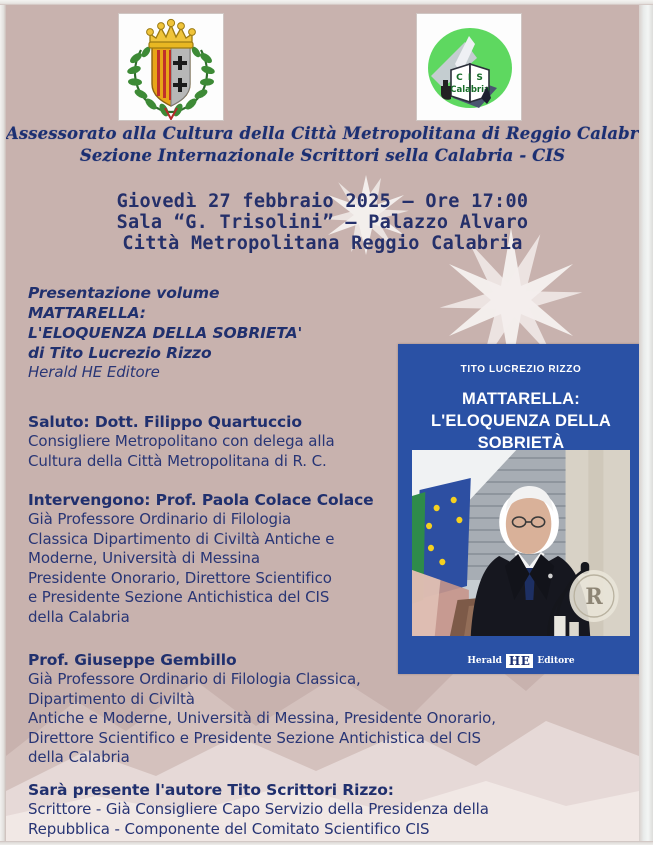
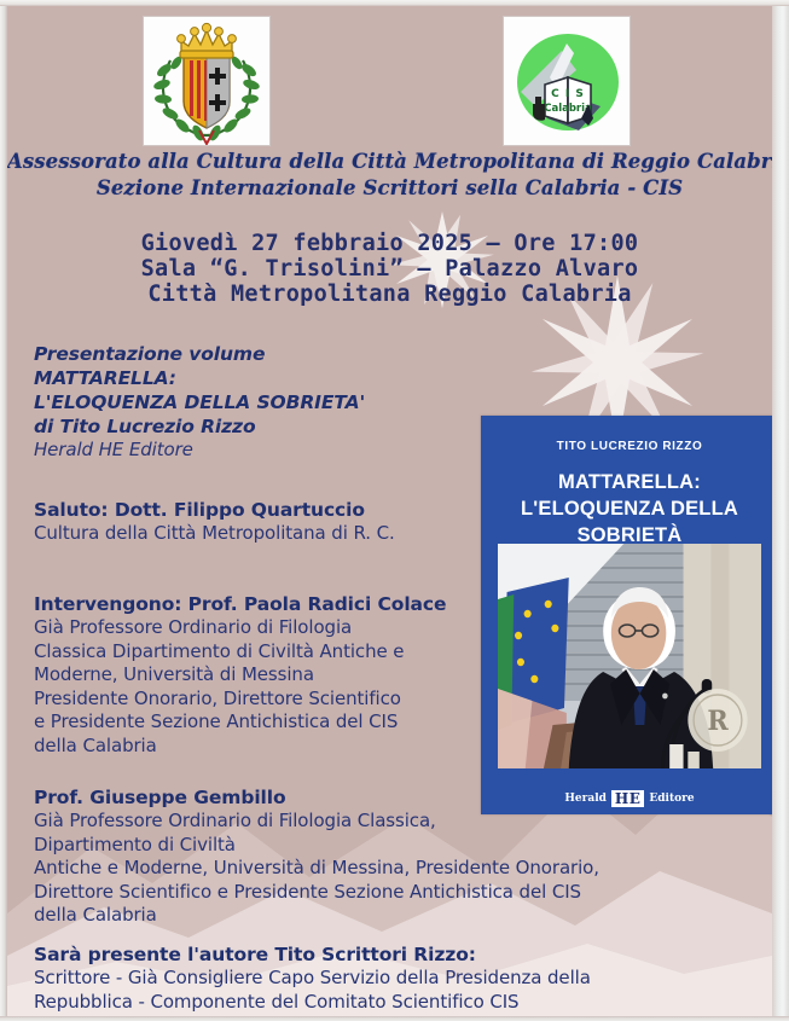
  C I S
  Calabri
  Assessorato alla Cultura della Città Metropolitana di Reggio Calabr
  Sezione Internazionale Scrittori sella Calabria - CIS
  Giovedì 27 febbraio 2025 — Ore 17:00
  Sala “G. Trisolini” — Palazzo Alvaro
  Città Metropolitana Reggio Calabria
  TITO LUCREZIO RIZZO
  MATTARELLA:
  L'ELOQUENZA DELLA SOBRIETÀ
  R
  Herald
  HE
  Editore
  Presentazione volume
  MATTARELLA:
  L'ELOQUENZA DELLA SOBRIETA'
  di Tito Lucrezio Rizzo
  Herald HE Editore
  Saluto: Dott. Filippo Quartuccio
- Consigliere Metropolitano con delega alla
  Cultura della Città Metropolitana di R. C.
- Intervengono: Prof. Paola Colace Colace
+ Intervengono: Prof. Paola Radici Colace
  Già Professore Ordinario di Filologia
  Classica Dipartimento di Civiltà Antiche e
  Moderne, Università di Messina
  Presidente Onorario, Direttore Scientifico
  e Presidente Sezione Antichistica del CIS
  della Calabria
  Prof. Giuseppe Gembillo
  Già Professore Ordinario di Filologia Classica,
  Dipartimento di Civiltà
  Antiche e Moderne, Università di Messina, Presidente Onorario,
  Direttore Scientifico e Presidente Sezione Antichistica del CIS
  della Calabria
  Sarà presente l'autore Tito Scrittori Rizzo:
  Scrittore - Già Consigliere Capo Servizio della Presidenza della
  Repubblica - Componente del Comitato Scientifico CIS
